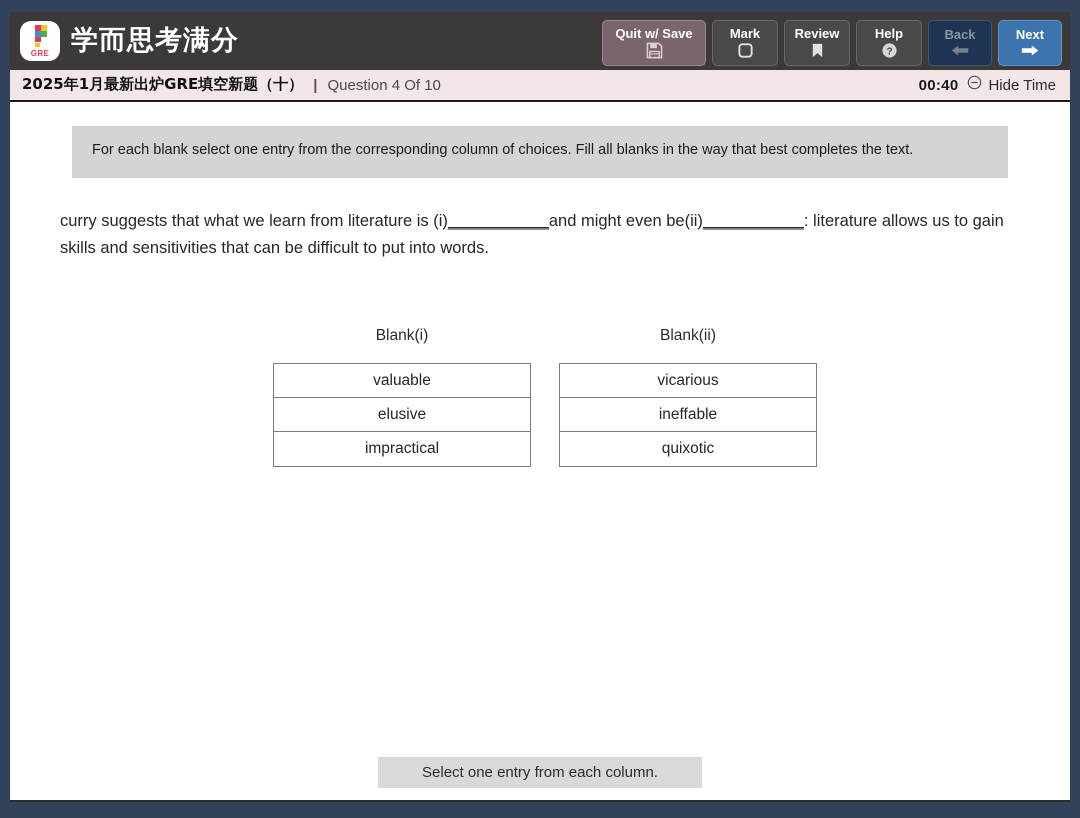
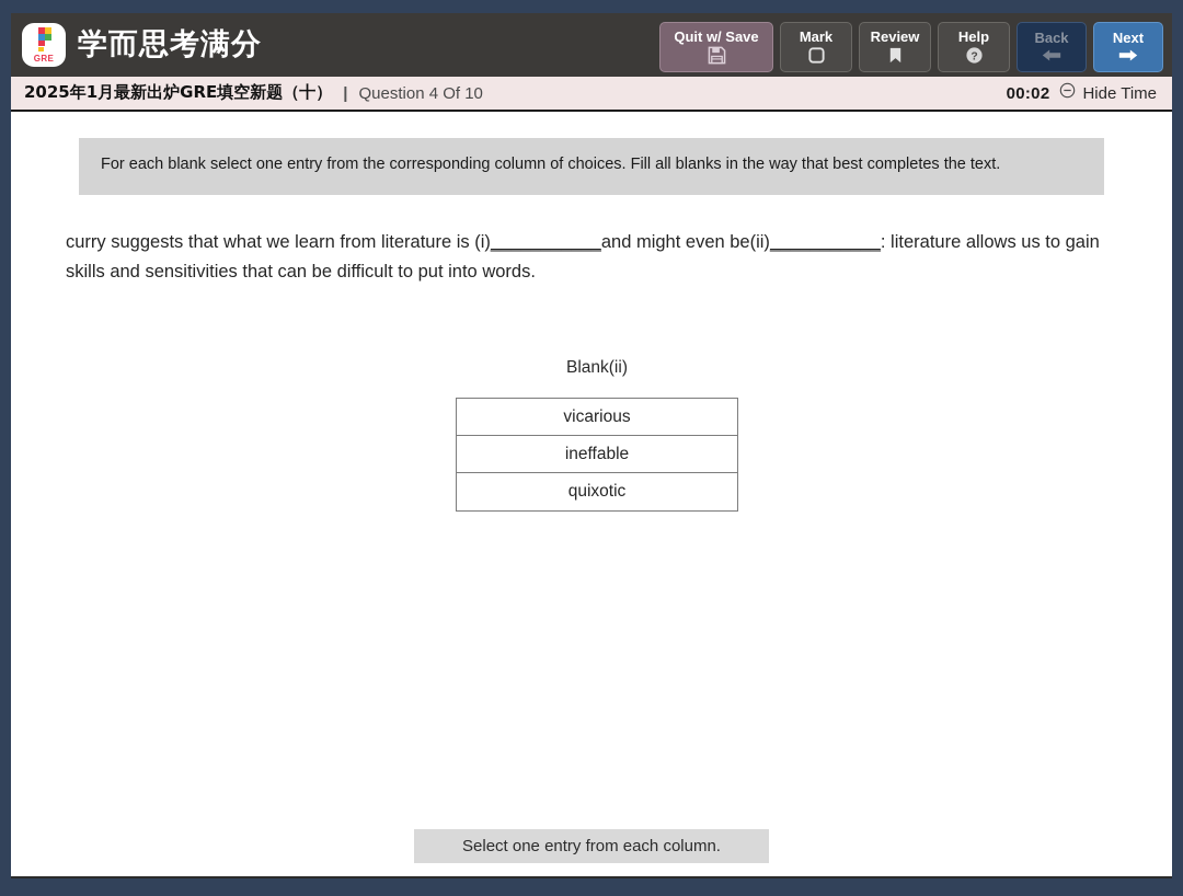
  GRE
  学而思考满分
  Quit w/ Save
  Mark
  Review
  Help
  ?
  Back
  Next
  2025年1月最新出炉GRE填空新题（十）
  |
  Question 4 Of 10
- 00:40
+ 00:02
  Hide Time
  For each blank select one entry from the corresponding column of choices. Fill all blanks in the way that best completes the text.
  curry suggests that what we learn from literature is (i)___________and might even be(ii)___________: literature allows us to gain skills and sensitivities that can be difficult to put into words.
- Blank(i)
- valuable
- elusive
- impractical
  Blank(ii)
  vicarious
  ineffable
  quixotic
  Select one entry from each column.
